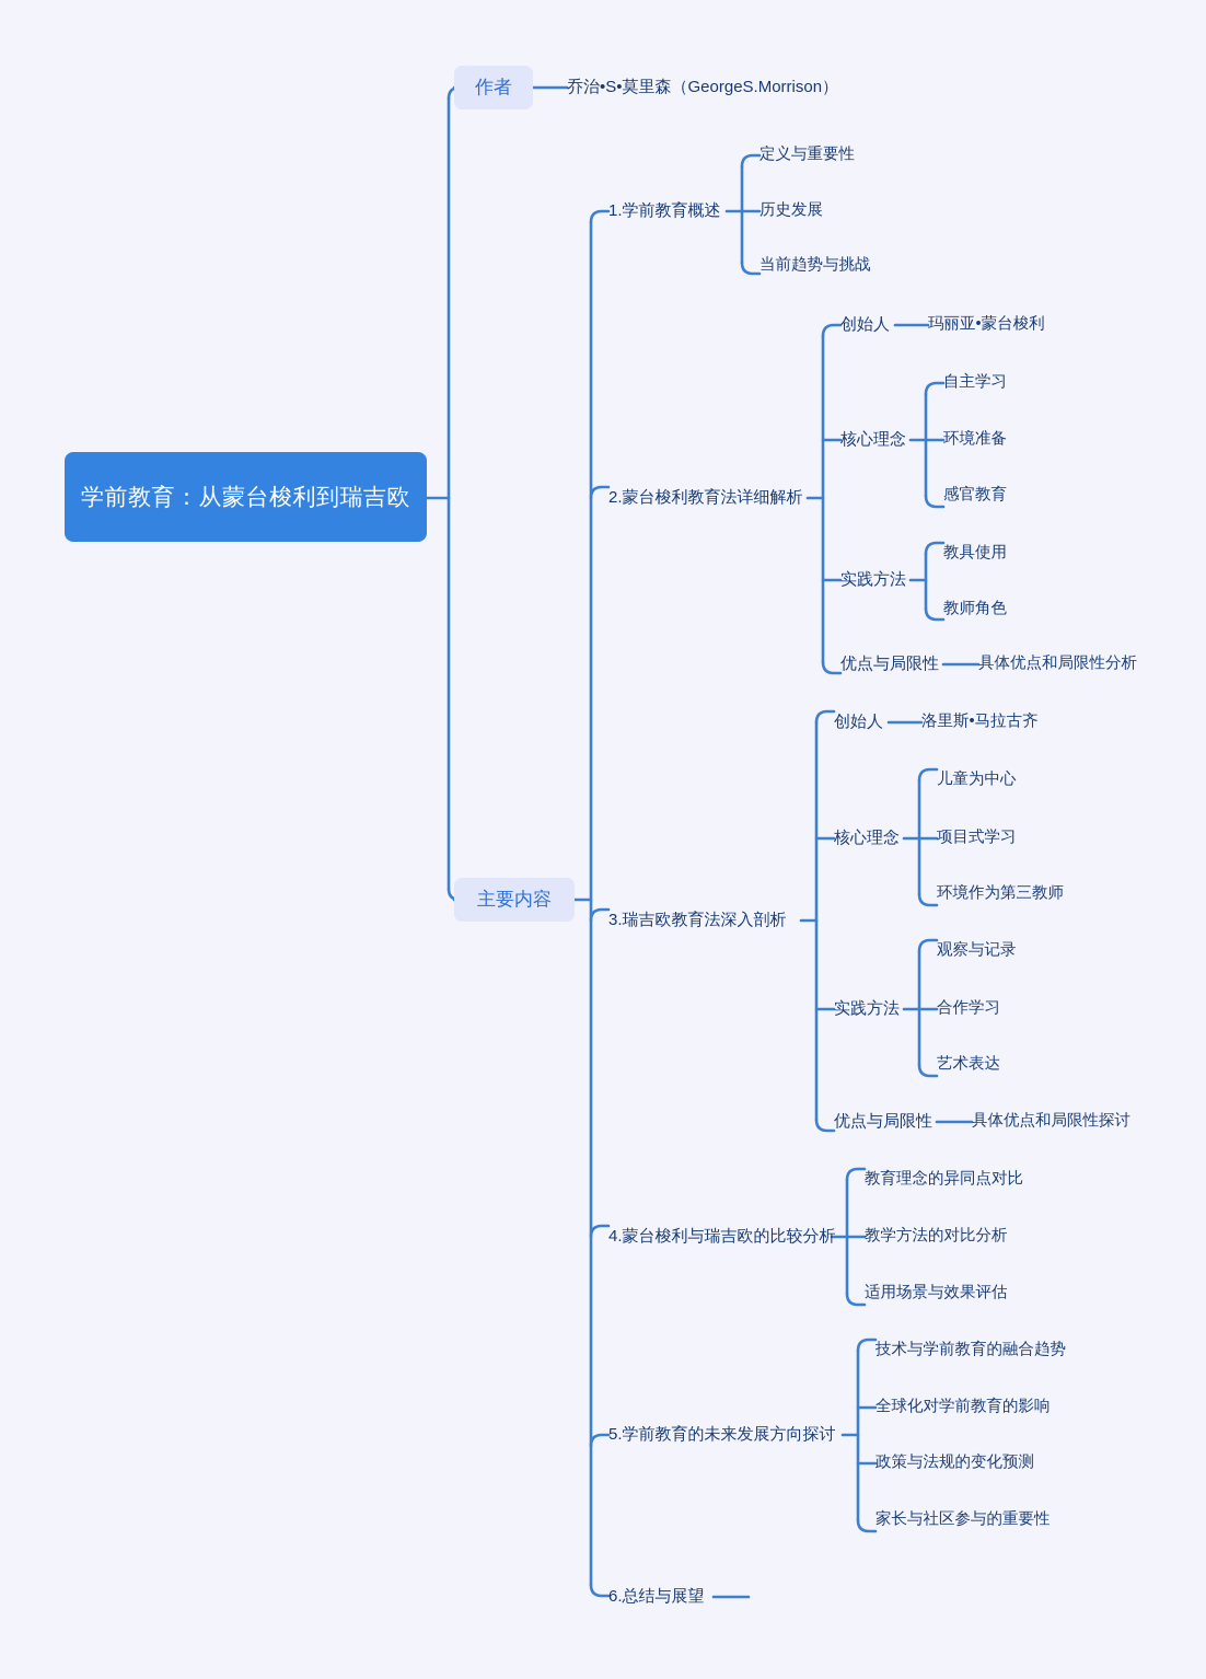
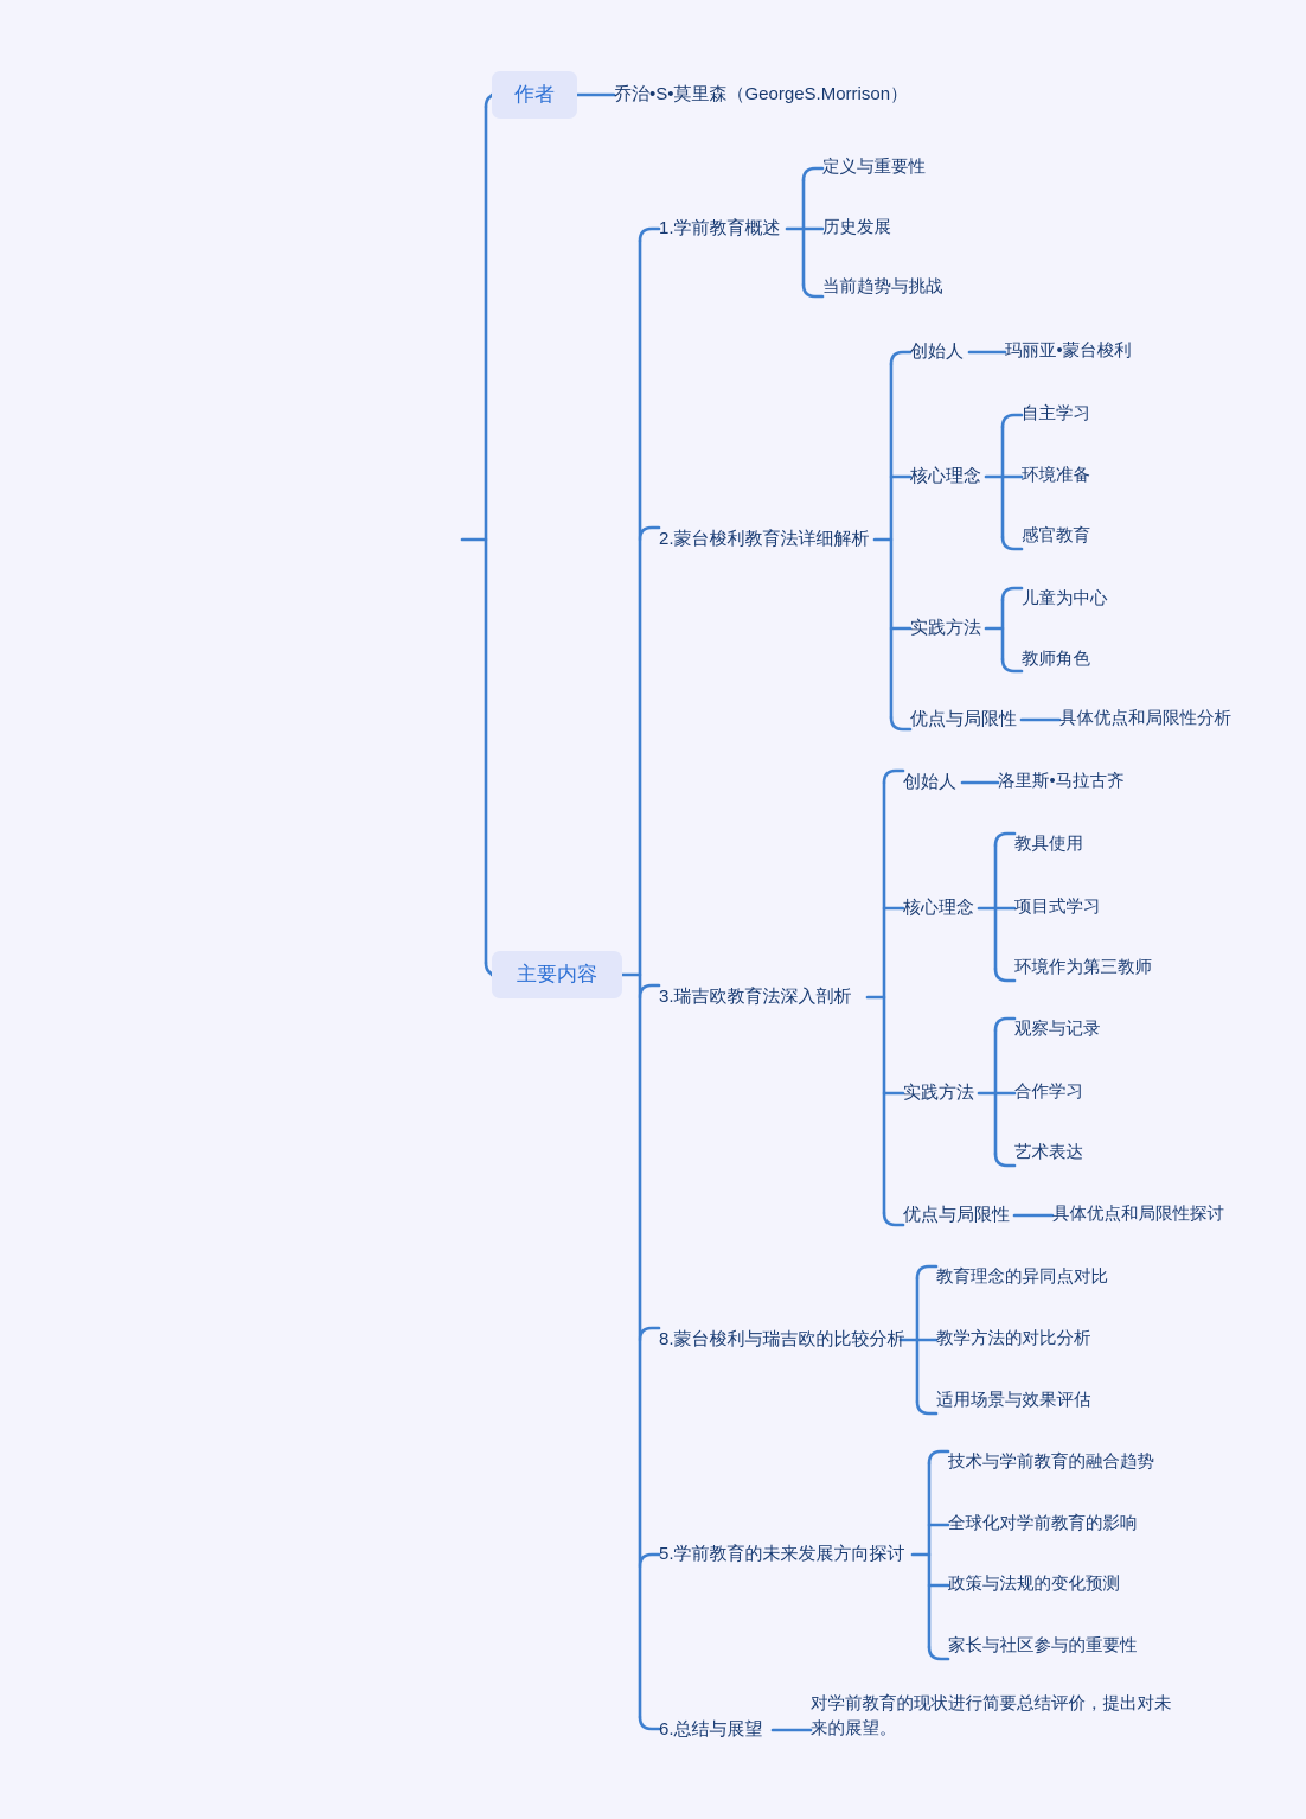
- 学前教育：从蒙台梭利到瑞吉欧
  作者
  乔治•S•莫里森（GeorgeS.Morrison）
  主要内容
  1.学前教育概述
  定义与重要性
  历史发展
  当前趋势与挑战
  2.蒙台梭利教育法详细解析
  创始人
  玛丽亚•蒙台梭利
  核心理念
  自主学习
  环境准备
  感官教育
  实践方法
- 教具使用
+ 儿童为中心
  教师角色
  优点与局限性
  具体优点和局限性分析
  3.瑞吉欧教育法深入剖析
  创始人
  洛里斯•马拉古齐
  核心理念
- 儿童为中心
+ 教具使用
  项目式学习
  环境作为第三教师
  实践方法
  观察与记录
  合作学习
  艺术表达
  优点与局限性
  具体优点和局限性探讨
- 4.蒙台梭利与瑞吉欧的比较分析
+ 8.蒙台梭利与瑞吉欧的比较分析
  教育理念的异同点对比
  教学方法的对比分析
  适用场景与效果评估
  5.学前教育的未来发展方向探讨
  技术与学前教育的融合趋势
  全球化对学前教育的影响
  政策与法规的变化预测
  家长与社区参与的重要性
  6.总结与展望
+ 对学前教育的现状进行简要总结评价，提出对未来的展望。
